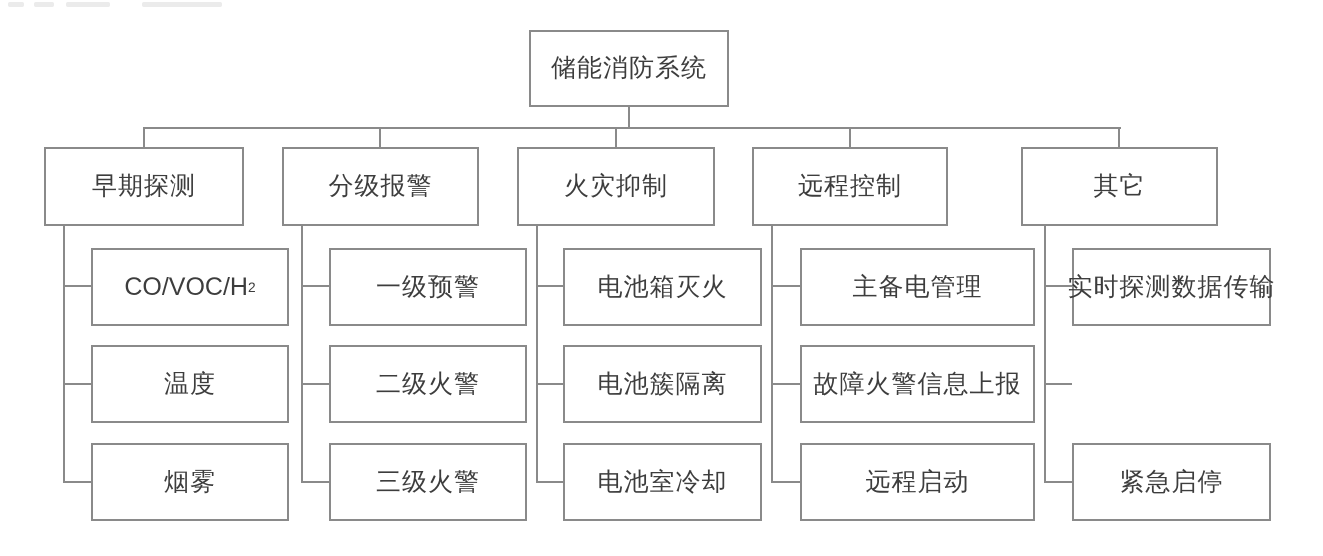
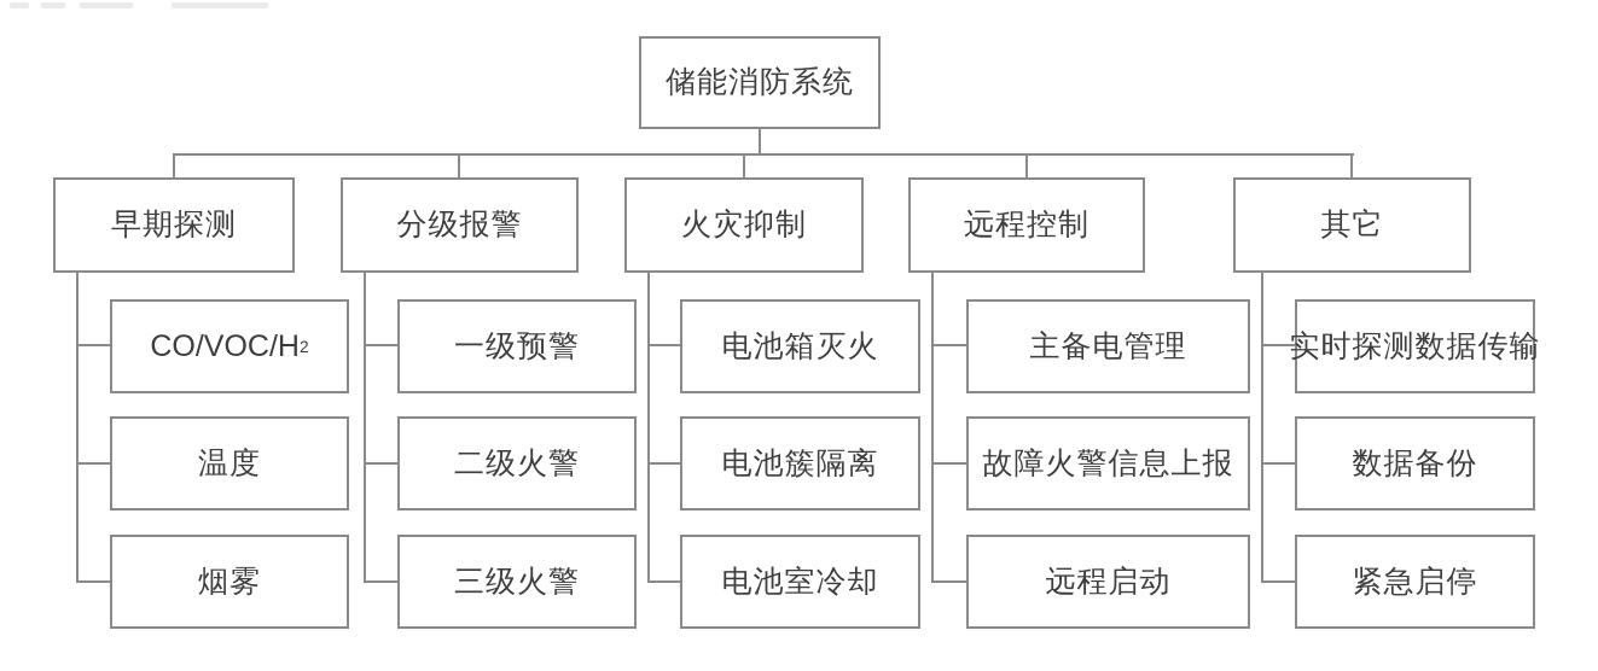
  储能消防系统
  早期探测
  分级报警
  火灾抑制
  远程控制
  其它
  CO/VOC/H
  2
  温度
  烟雾
  一级预警
  二级火警
  三级火警
  电池箱灭火
  电池簇隔离
  电池室冷却
  主备电管理
  故障火警信息上报
  远程启动
  实时探测数据传输
+ 数据备份
  紧急启停
